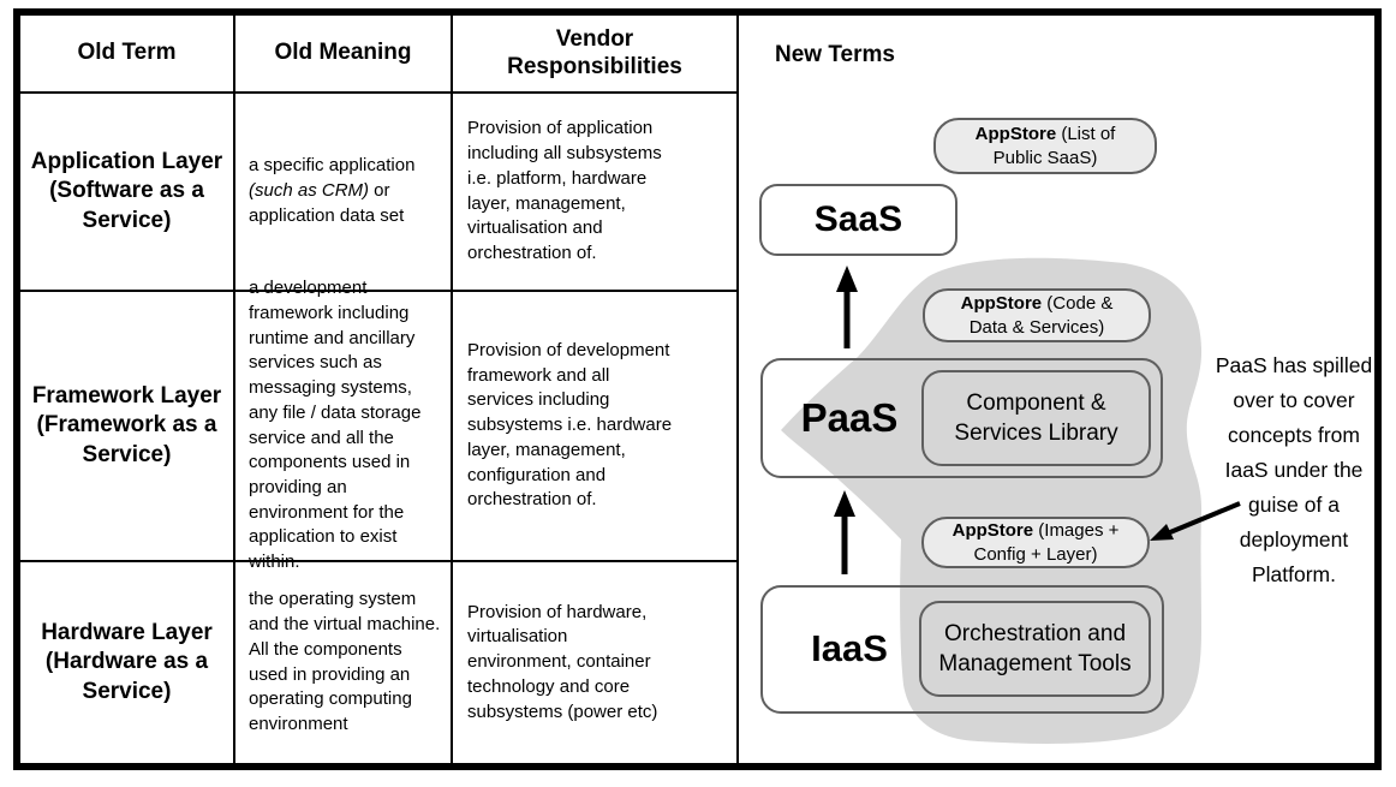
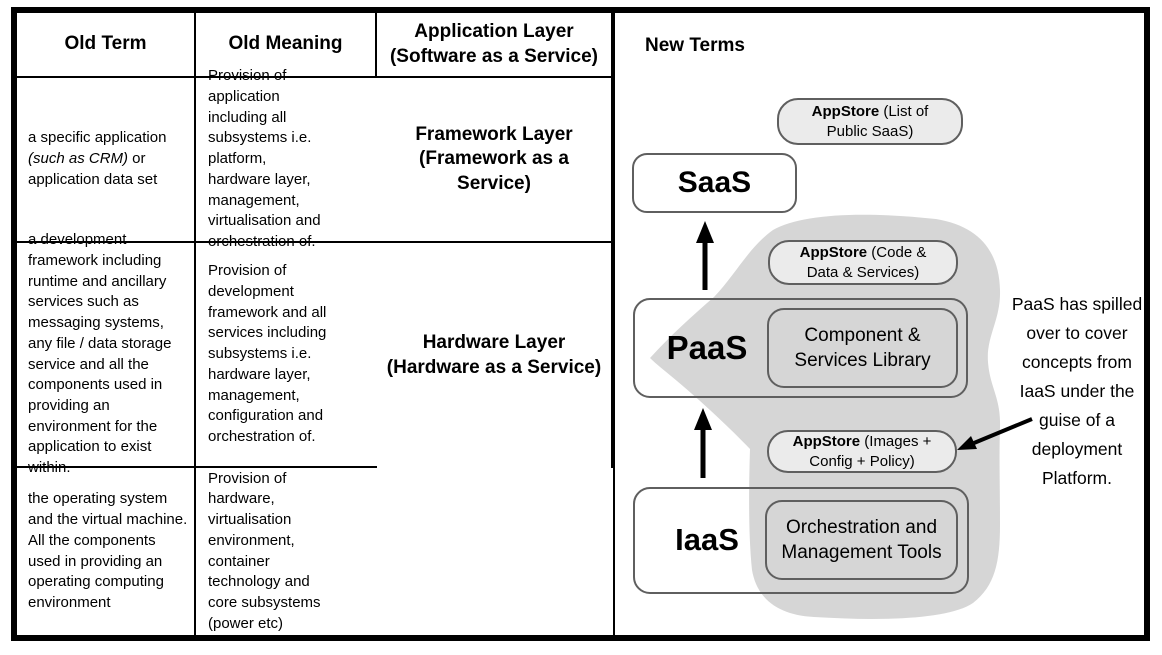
  Old Term
  Old Meaning
- Vendor Responsibilities
  Application Layer (Software as a Service)
  a specific application (such as CRM) or application data set
  Provision of application including all subsystems i.e. platform, hardware layer, management, virtualisation and orchestration of.
  Framework Layer (Framework as a Service)
  a development framework including runtime and ancillary services such as messaging systems, any file / data storage service and all the components used in providing an environment for the application to exist within.
  Provision of development framework and all services including subsystems i.e. hardware layer, management, configuration and orchestration of.
  Hardware Layer (Hardware as a Service)
  the operating system and the virtual machine. All the components used in providing an operating computing environment
  Provision of hardware, virtualisation environment, container technology and core subsystems (power etc)
  New Terms
  AppStore (List of Public SaaS)
  SaaS
  AppStore (Code & Data & Services)
  PaaS
  Component & Services Library
- AppStore (Images + Config + Layer)
+ AppStore (Images + Config + Policy)
  IaaS
  Orchestration and Management Tools
  PaaS has spilled over to cover concepts from IaaS under the guise of a deployment Platform.
